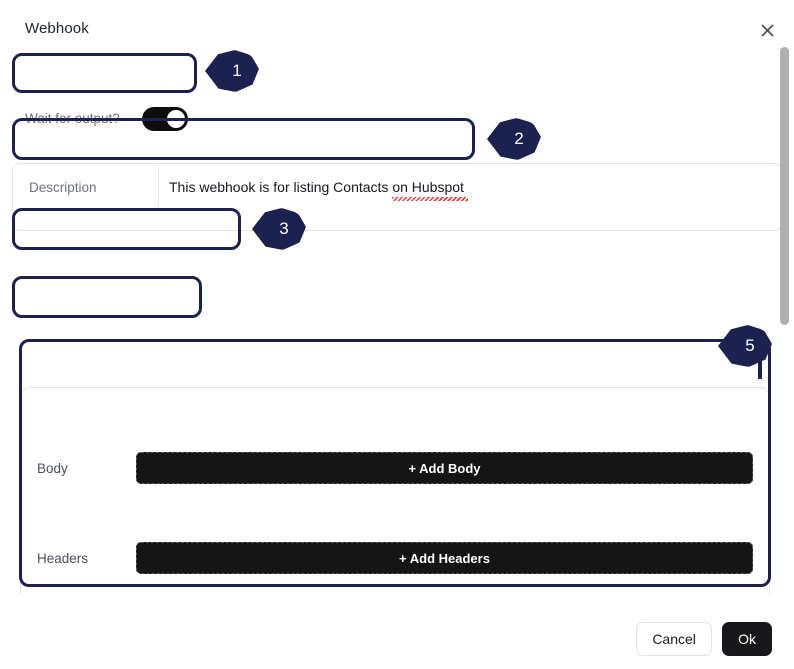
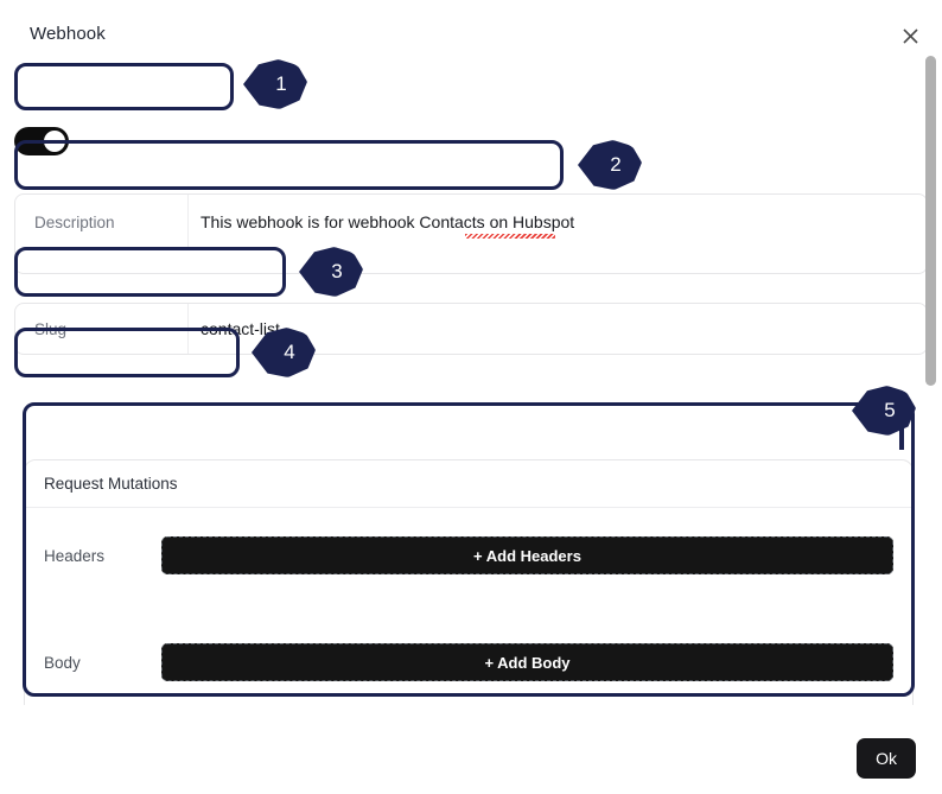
  Webhook
- Wait for output?
  Description
- This webhook is for listing Contacts on Hubspot
+ This webhook is for webhook Contacts on Hubspot
+ Slug
+ contact-list
+ Request Mutations
- Body
+ Headers
- + Add Body
+ + Add Headers
- Headers
+ Body
- + Add Headers
+ + Add Body
- Cancel
  Ok
  1
  2
  3
+ 4
  5
